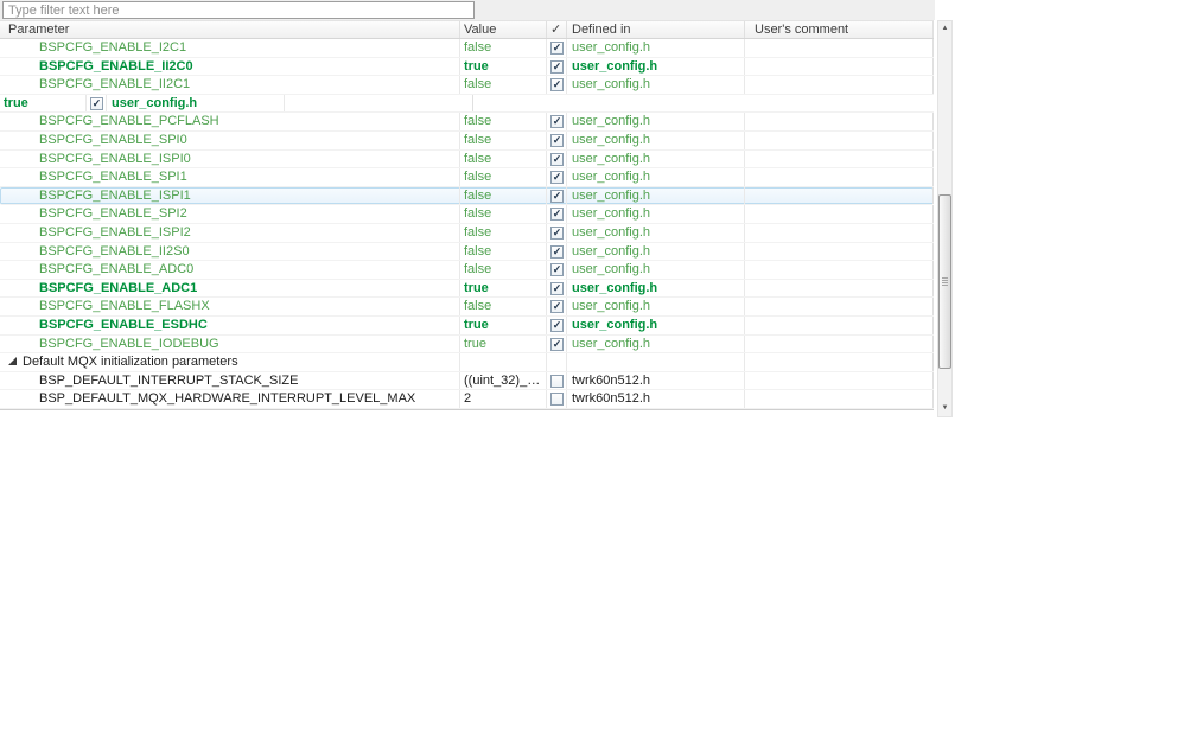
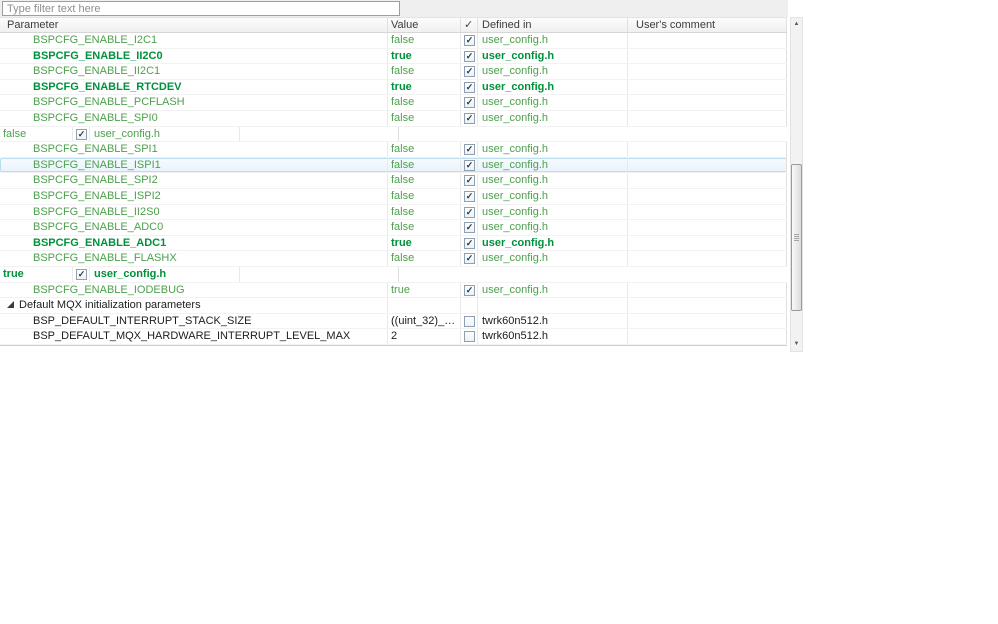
  Type filter text here
  Parameter
  Value
  ✓
  Defined in
  User's comment
  BSPCFG_ENABLE_I2C1
  false
  ✓
  user_config.h
  BSPCFG_ENABLE_II2C0
  true
  ✓
  user_config.h
  BSPCFG_ENABLE_II2C1
  false
  ✓
  user_config.h
+ BSPCFG_ENABLE_RTCDEV
  true
  ✓
  user_config.h
  BSPCFG_ENABLE_PCFLASH
  false
  ✓
  user_config.h
  BSPCFG_ENABLE_SPI0
  false
  ✓
  user_config.h
- BSPCFG_ENABLE_ISPI0
  false
  ✓
  user_config.h
  BSPCFG_ENABLE_SPI1
  false
  ✓
  user_config.h
  BSPCFG_ENABLE_ISPI1
  false
  ✓
  user_config.h
  BSPCFG_ENABLE_SPI2
  false
  ✓
  user_config.h
  BSPCFG_ENABLE_ISPI2
  false
  ✓
  user_config.h
  BSPCFG_ENABLE_II2S0
  false
  ✓
  user_config.h
  BSPCFG_ENABLE_ADC0
  false
  ✓
  user_config.h
  BSPCFG_ENABLE_ADC1
  true
  ✓
  user_config.h
  BSPCFG_ENABLE_FLASHX
  false
  ✓
  user_config.h
- BSPCFG_ENABLE_ESDHC
  true
  ✓
  user_config.h
  BSPCFG_ENABLE_IODEBUG
  true
  ✓
  user_config.h
  Default MQX initialization parameters
  BSP_DEFAULT_INTERRUPT_STACK_SIZE
  ((uint_32)__D
  twrk60n512.h
  BSP_DEFAULT_MQX_HARDWARE_INTERRUPT_LEVEL_MAX
  2
  twrk60n512.h
